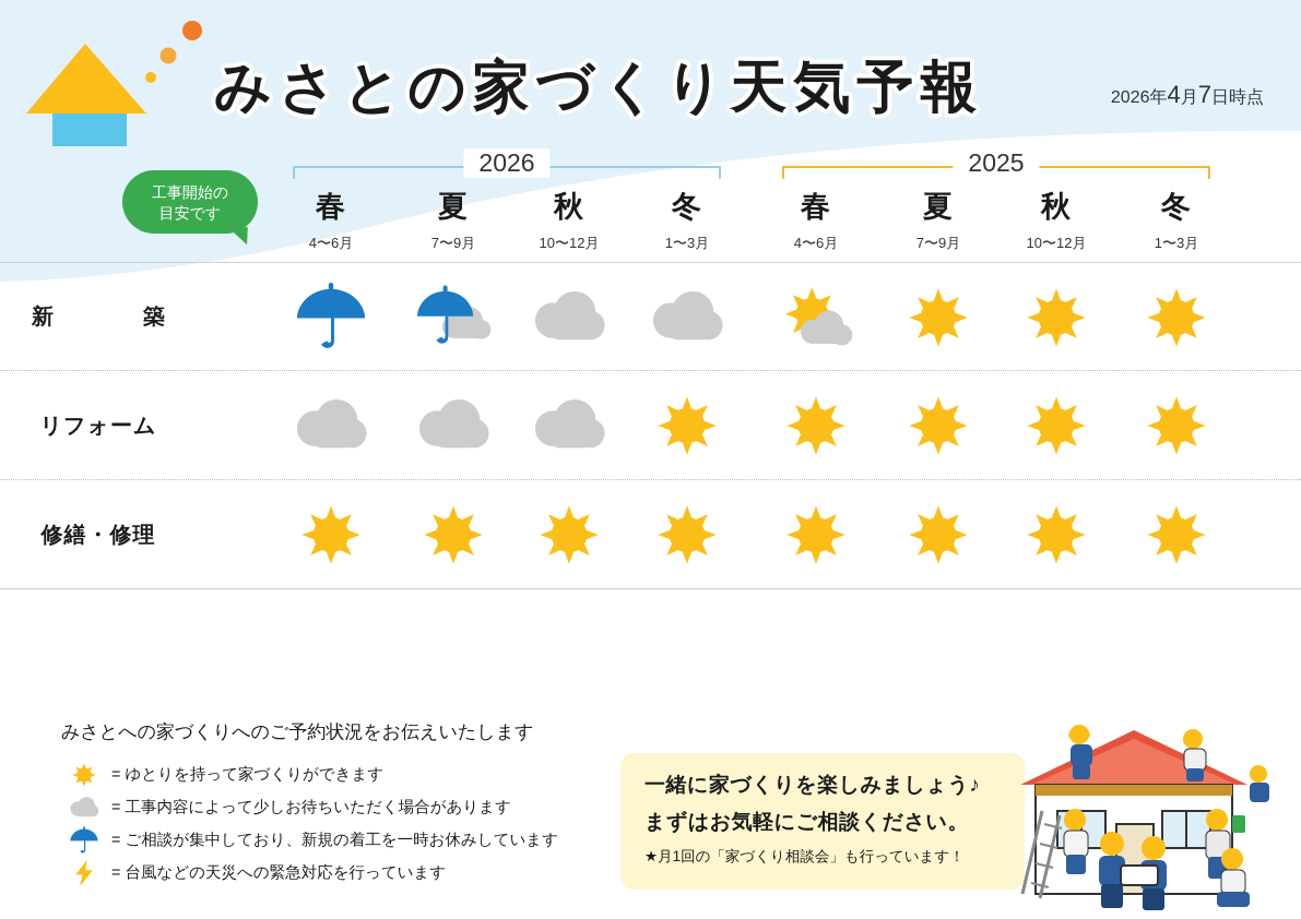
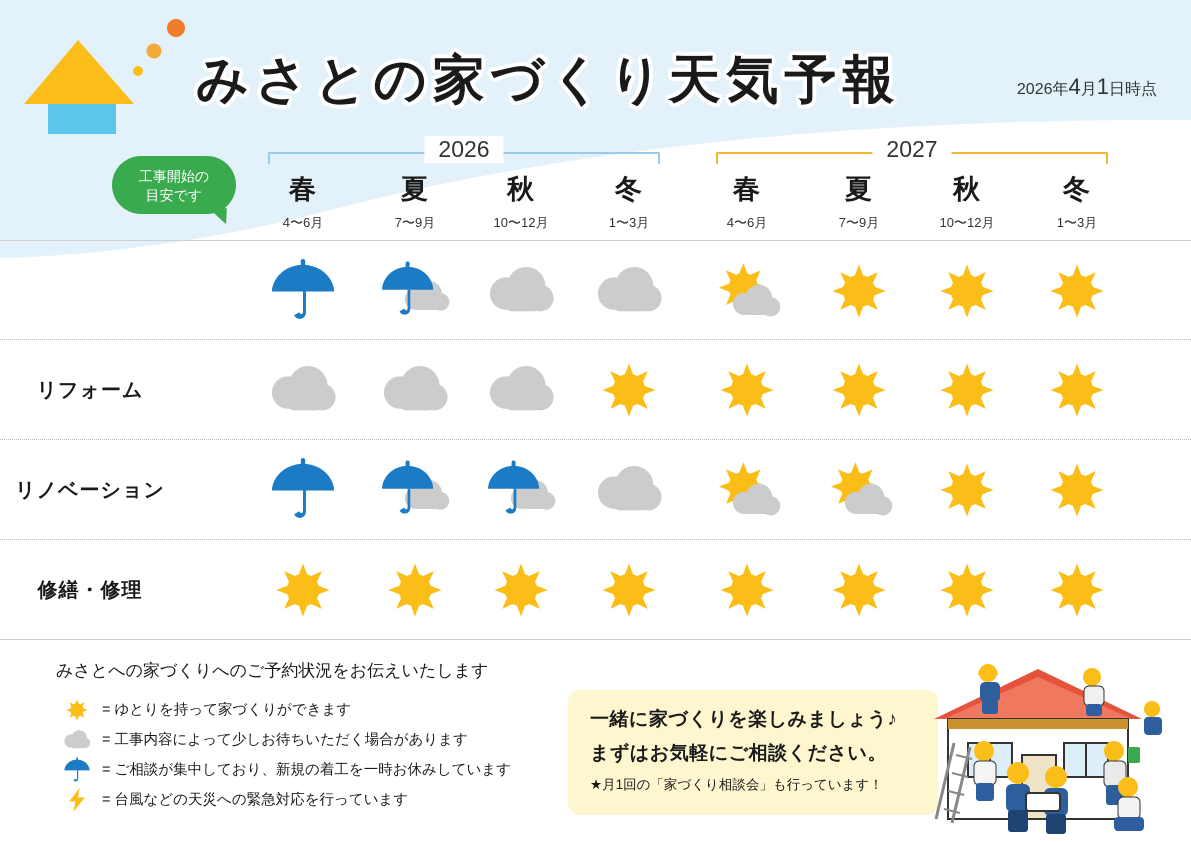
  みさとの家づくり天気予報
- 2026年4月7日時点
+ 2026年4月1日時点
  2026
- 2025
+ 2027
  春
  4〜6月
  夏
  7〜9月
  秋
  10〜12月
  冬
  1〜3月
  春
  4〜6月
  夏
  7〜9月
  秋
  10〜12月
  冬
  1〜3月
  工事開始の
  目安です
- 新 築
  リフォーム
+ リノベーション
  修繕・修理
  みさとへの家づくりへのご予約状況をお伝えいたします
  = ゆとりを持って家づくりができます
  = 工事内容によって少しお待ちいただく場合があります
  = ご相談が集中しており、新規の着工を一時お休みしています
  = 台風などの天災への緊急対応を行っています
  一緒に家づくりを楽しみましょう♪
  まずはお気軽にご相談ください。
  ★月1回の「家づくり相談会」も行っています！
